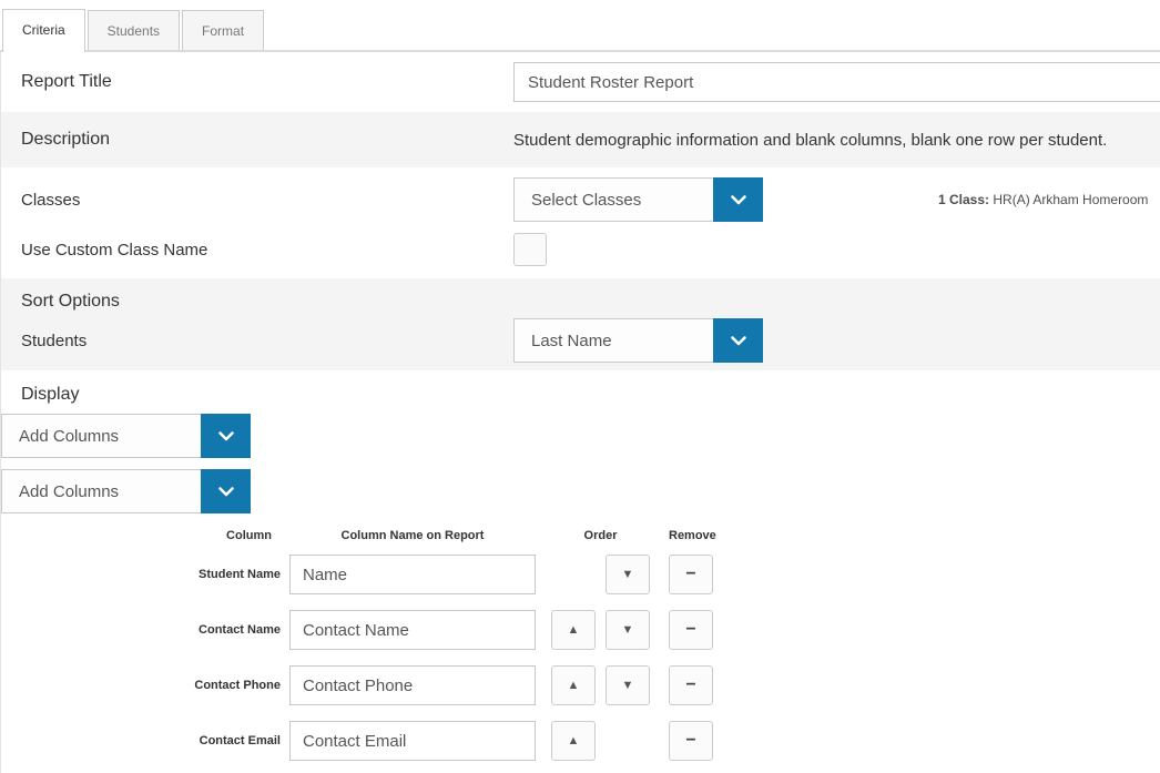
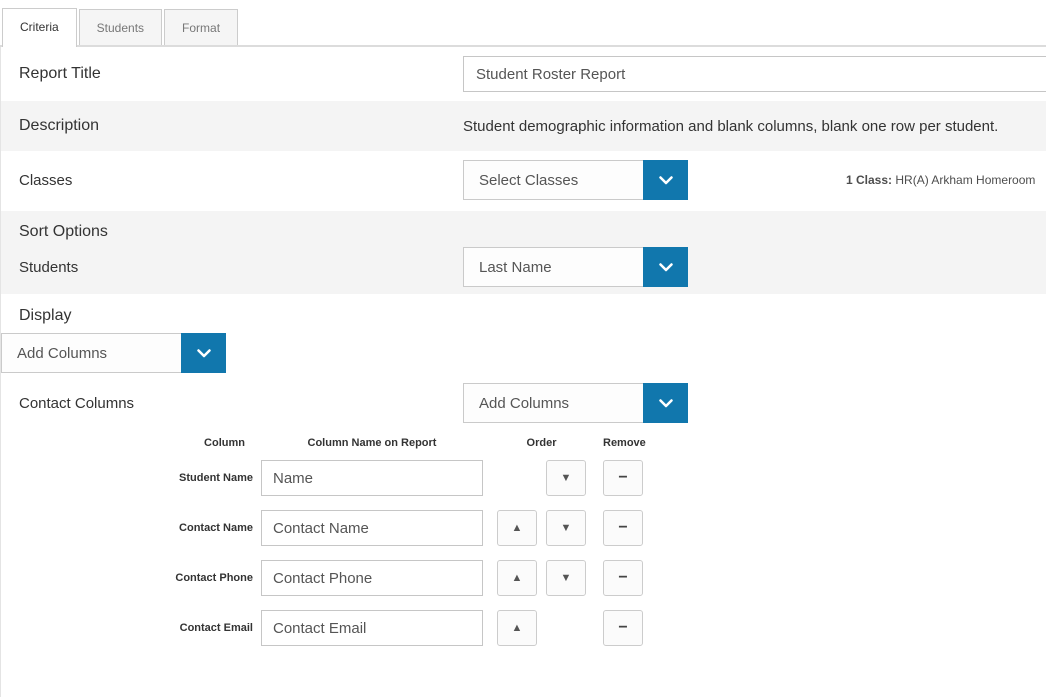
  Criteria
  Students
  Format
  Report Title
  Student Roster Report
  Description
  Student demographic information and blank columns, blank one row per student.
  Classes
  Select Classes
  1 Class: HR(A) Arkham Homeroom
- Use Custom Class Name
  Sort Options
  Students
  Last Name
  Display
  Add Columns
+ Contact Columns
  Add Columns
  Column
  Column Name on Report
  Order
  Remove
  Student Name
  Name
  ▼
  −
  Contact Name
  Contact Name
  ▲
  ▼
  −
  Contact Phone
  Contact Phone
  ▲
  ▼
  −
  Contact Email
  Contact Email
  ▲
  −
